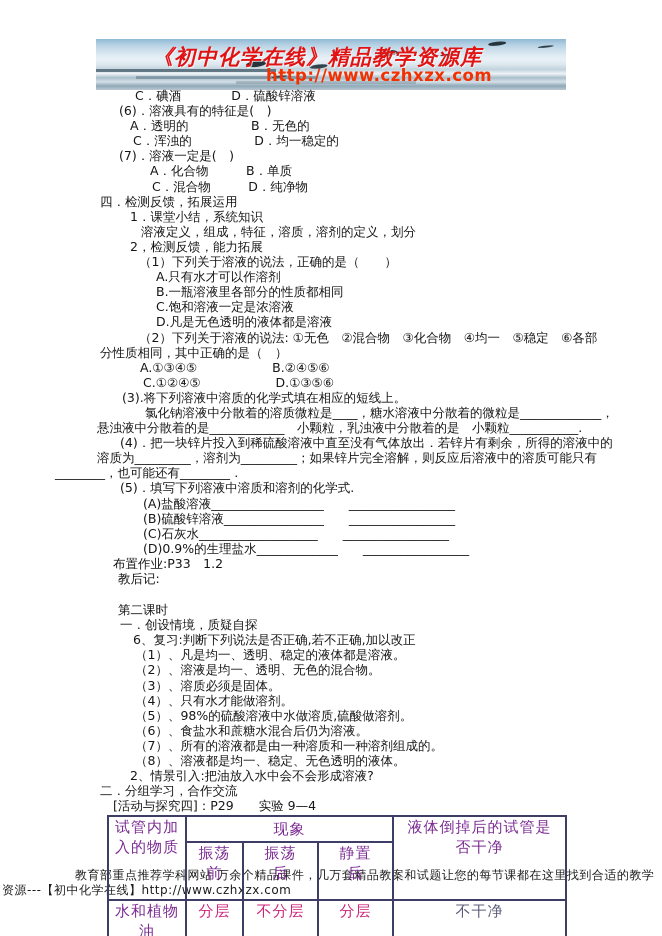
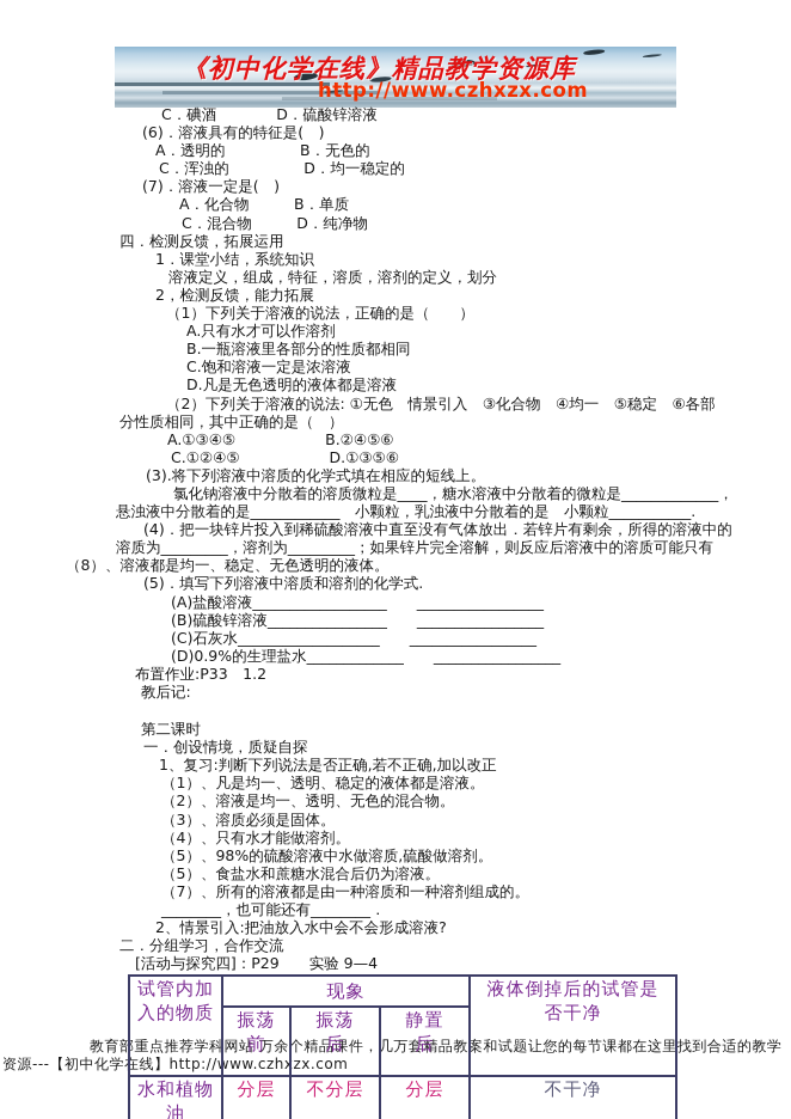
  《初中化学在线》精品教学资源库
  http://www.czhxzx.com
  C．碘酒 D．硫酸锌溶液
  (6)．溶液具有的特征是( )
  A．透明的 B．无色的
  C．浑浊的 D．均一稳定的
  (7)．溶液一定是( )
  A．化合物 B．单质
  C．混合物 D．纯净物
  四．检测反馈，拓展运用
  1．课堂小结，系统知识
  溶液定义，组成，特征，溶质，溶剂的定义，划分
  2，检测反馈，能力拓展
  （1）下列关于溶液的说法，正确的是（ ）
  A.只有水才可以作溶剂
  B.一瓶溶液里各部分的性质都相同
  C.饱和溶液一定是浓溶液
  D.凡是无色透明的液体都是溶液
- （2）下列关于溶液的说法: ①无色 ②混合物 ③化合物 ④均一 ⑤稳定 ⑥各部
+ （2）下列关于溶液的说法: ①无色 情景引入 ③化合物 ④均一 ⑤稳定 ⑥各部
  分性质相同，其中正确的是（ ）
  A.①③④⑤ B.②④⑤⑥
  C.①②④⑤ D.①③⑤⑥
  (3).将下列溶液中溶质的化学式填在相应的短线上。
  氯化钠溶液中分散着的溶质微粒是____，糖水溶液中分散着的微粒是_____________，
  悬浊液中分散着的是____________ 小颗粒，乳浊液中分散着的是 小颗粒___________.
  (4)．把一块锌片投入到稀硫酸溶液中直至没有气体放出．若锌片有剩余，所得的溶液中的
  溶质为_________，溶剂为_________；如果锌片完全溶解，则反应后溶液中的溶质可能只有
- ________，也可能还有________．
+ （8）、溶液都是均一、稳定、无色透明的液体。
  (5)．填写下列溶液中溶质和溶剂的化学式.
  (A)盐酸溶液__________________ _________________
  (B)硫酸锌溶液________________ _________________
  (C)石灰水___________________ _________________
  (D)0.9%的生理盐水_____________ _________________
  布置作业:P33 1.2
  教后记:
  第二课时
  一．创设情境，质疑自探
- 6、复习:判断下列说法是否正确,若不正确,加以改正
+ 1、复习:判断下列说法是否正确,若不正确,加以改正
  （1）、凡是均一、透明、稳定的液体都是溶液。
  （2）、溶液是均一、透明、无色的混合物。
  （3）、溶质必须是固体。
  （4）、只有水才能做溶剂。
  （5）、98%的硫酸溶液中水做溶质,硫酸做溶剂。
- （6）、食盐水和蔗糖水混合后仍为溶液。
+ （5）、食盐水和蔗糖水混合后仍为溶液。
  （7）、所有的溶液都是由一种溶质和一种溶剂组成的。
- （8）、溶液都是均一、稳定、无色透明的液体。
+ ________，也可能还有________．
  2、情景引入:把油放入水中会不会形成溶液?
  二．分组学习，合作交流
  [活动与探究四]：P29 实验 9—4
  教育部重点推荐学科网站 万余个精品课件，几万套精品教案和试题让您的每节课都在这里找到合适的教学
  资源---【初中化学在线】http://www.czhxzx.com
  试管内加入的物质	现象	液体倒掉后的试管是否干净
  振荡前	振荡后	静置后
  水和植物油	分层	不分层	分层	不干净
